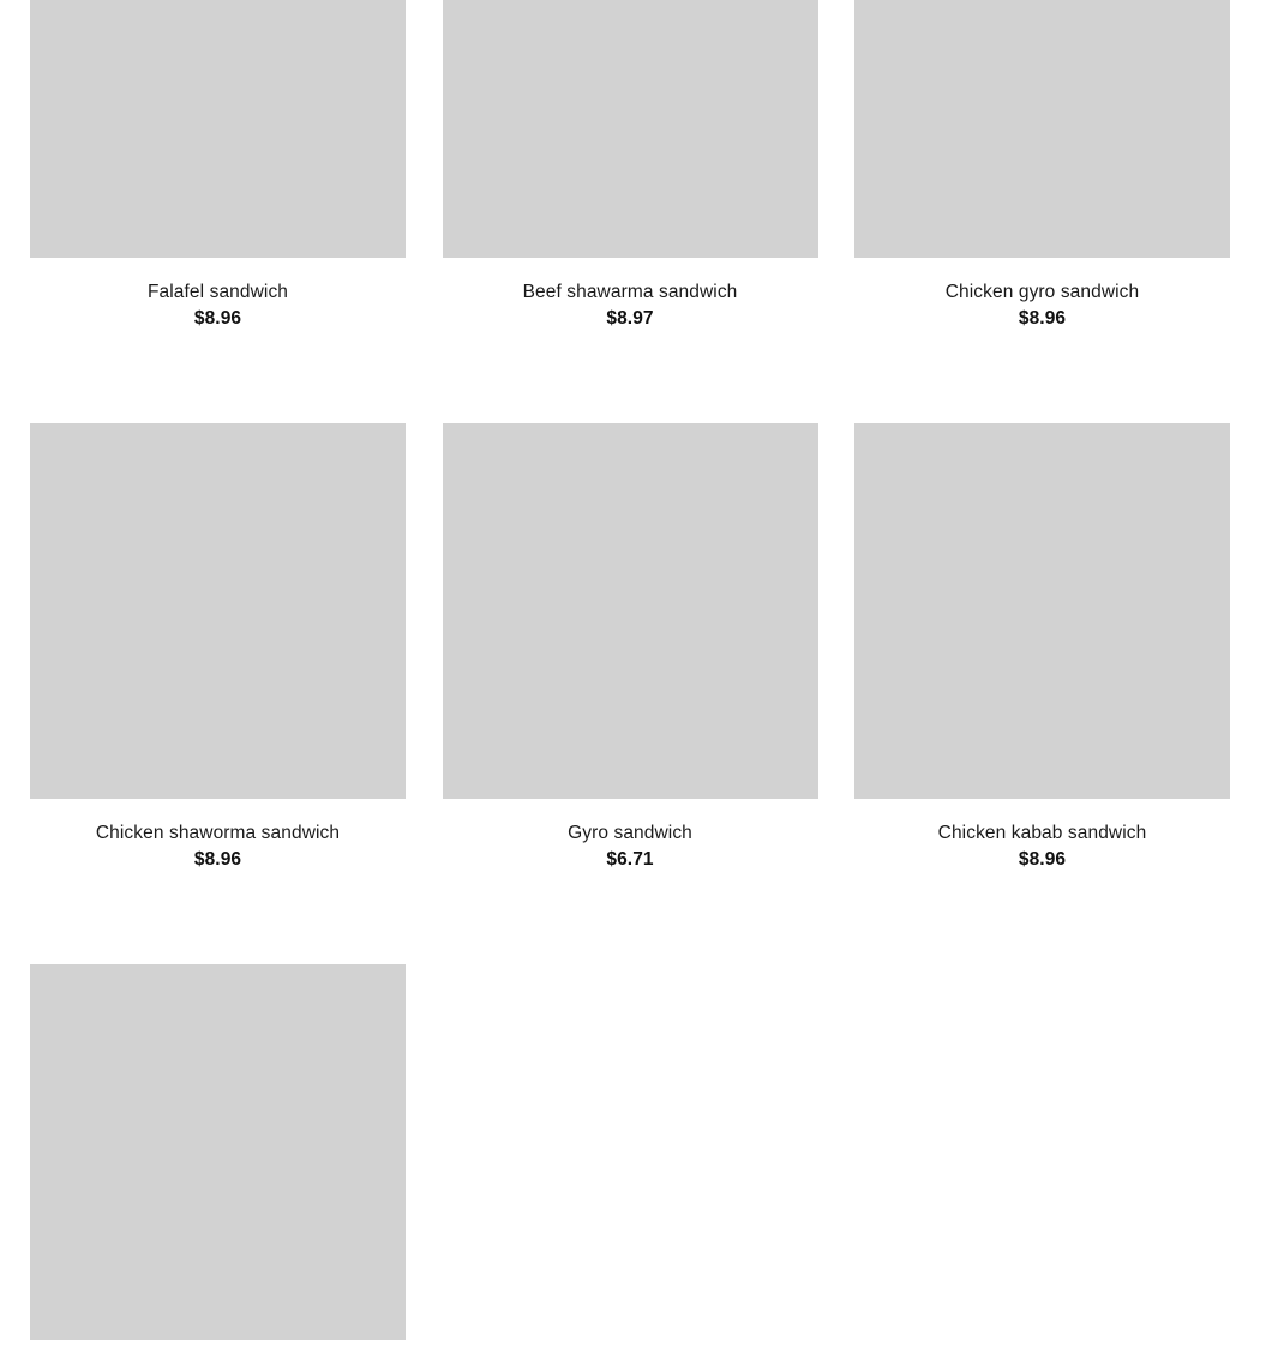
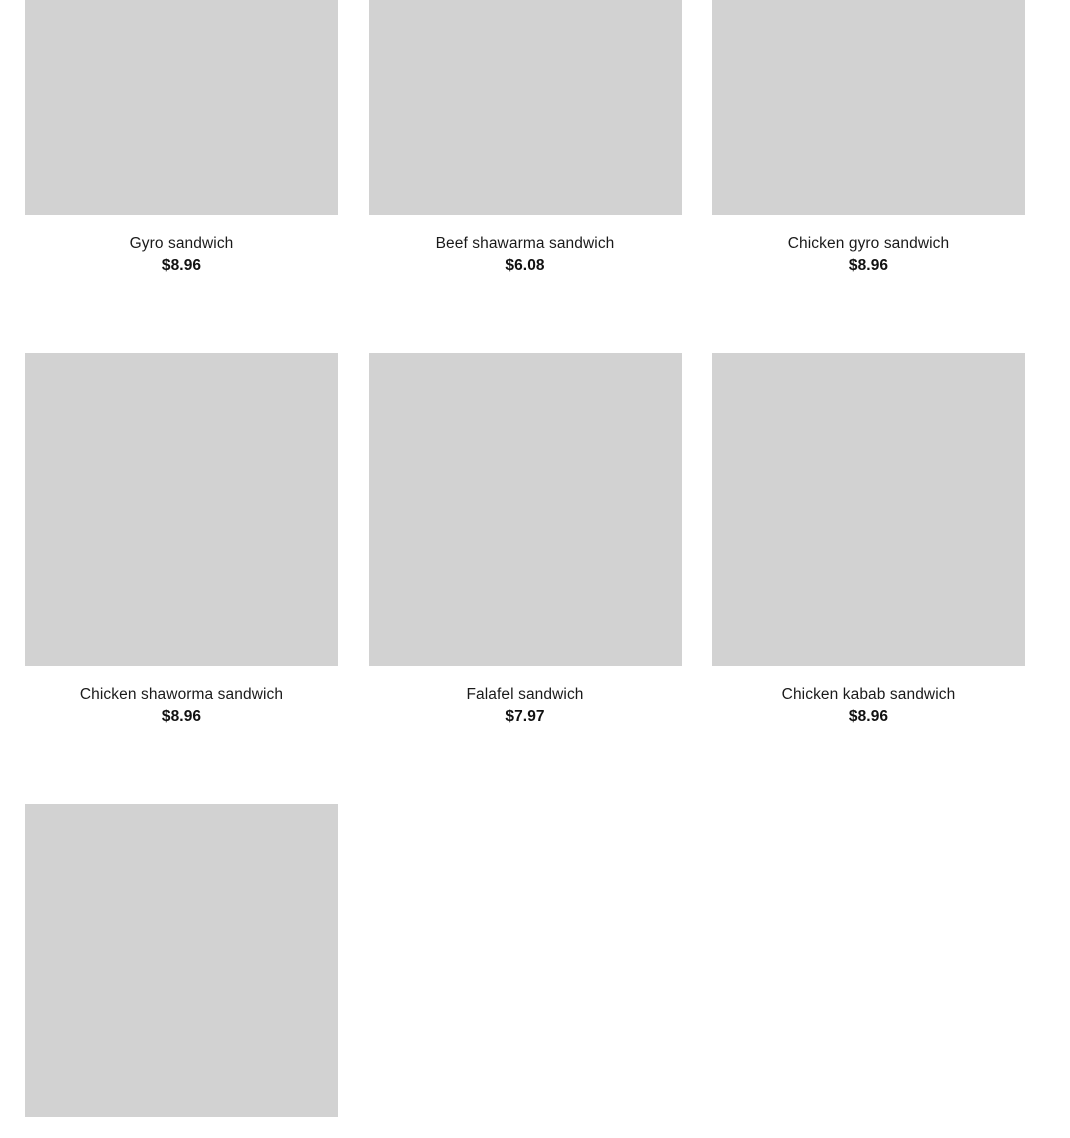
- Falafel sandwich
+ Gyro sandwich
  $8.96
  Beef shawarma sandwich
- $8.97
+ $6.08
  Chicken gyro sandwich
  $8.96
  Chicken shaworma sandwich
  $8.96
- Gyro sandwich
+ Falafel sandwich
- $6.71
+ $7.97
  Chicken kabab sandwich
  $8.96
